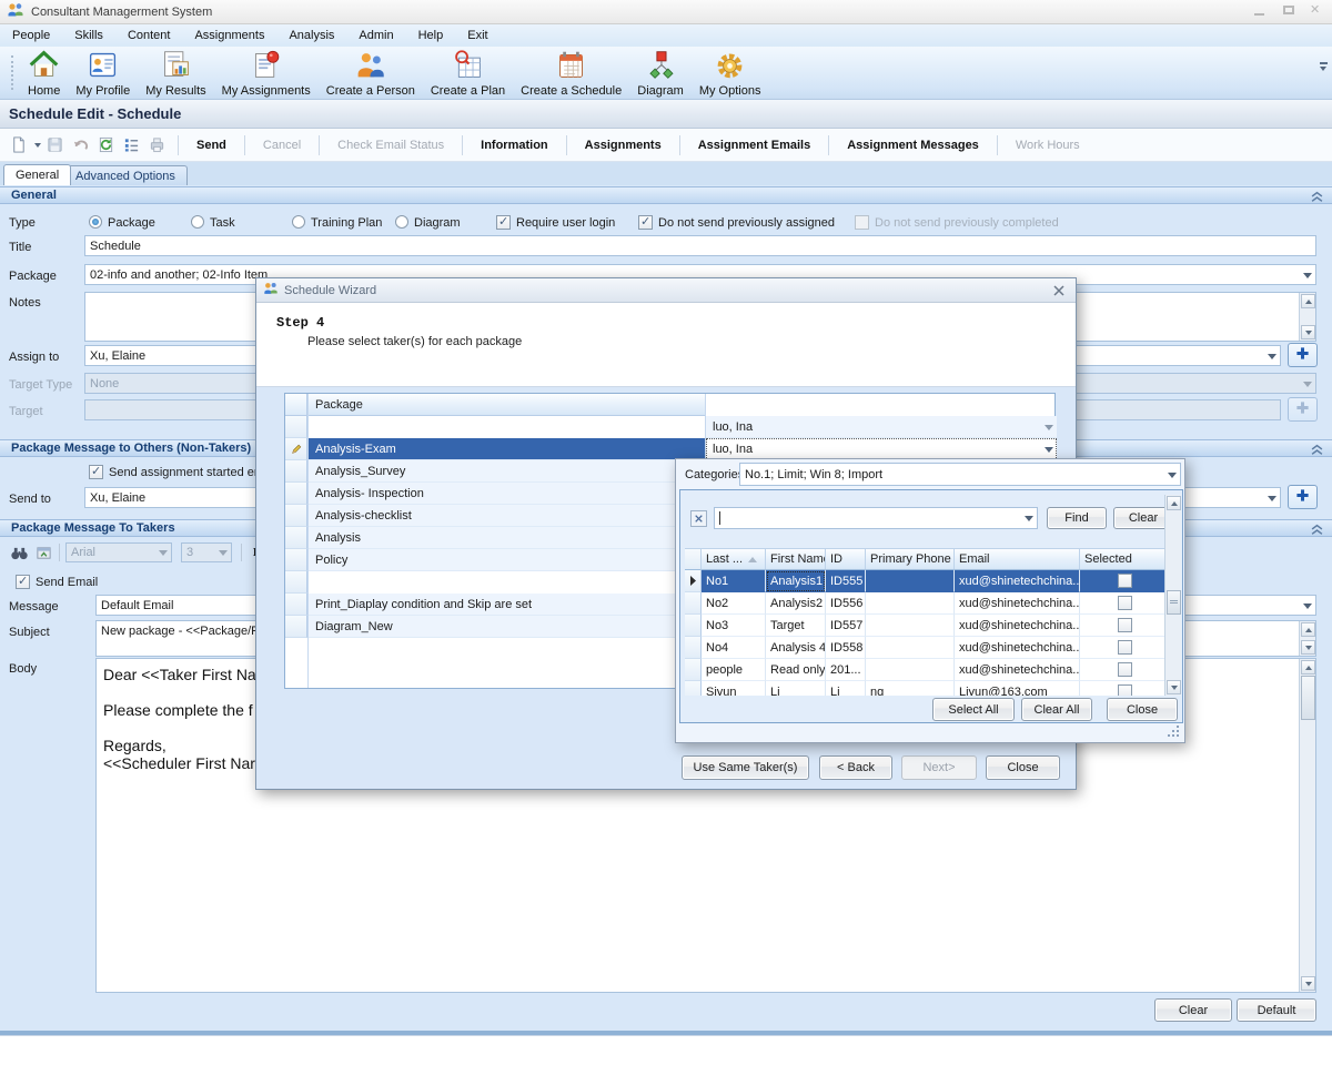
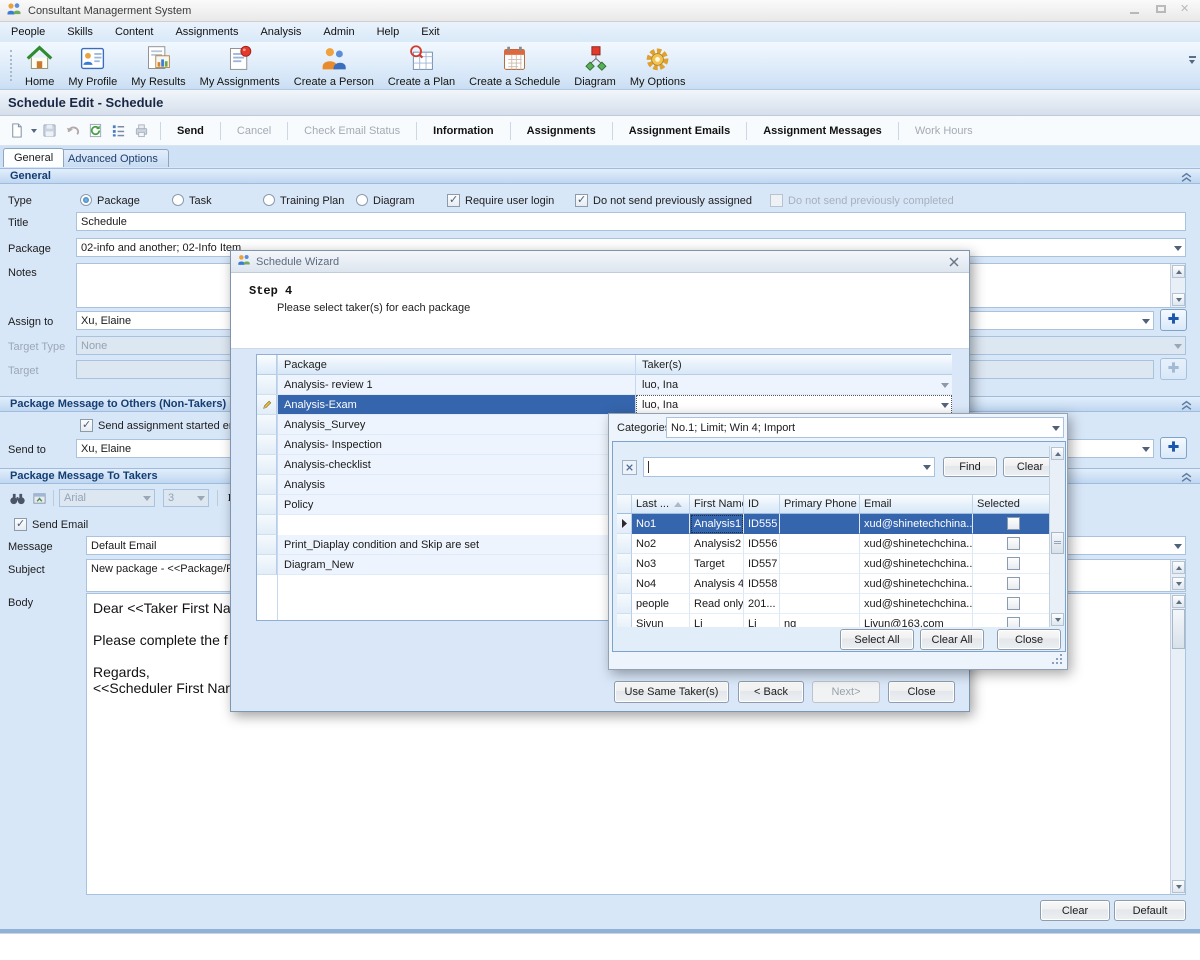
  Consultant Managerment System
  ✕
  People
  Skills
  Content
  Assignments
  Analysis
  Admin
  Help
  Exit
  Home
  My Profile
  My Results
  My Assignments
  Create a Person
  Create a Plan
  Create a Schedule
  Diagram
  My Options
  Schedule Edit - Schedule
  Send
  Cancel
  Check Email Status
  Information
  Assignments
  Assignment Emails
  Assignment Messages
  Work Hours
  General
  Advanced Options
  General
  Type
  Package
  Task
  Training Plan
  Diagram
  ✓
  Require user login
  ✓
  Do not send previously assigned
  Do not send previously completed
  Title
  Schedule
  Package
  02-info and another; 02-Info Item
  Notes
  Assign to
  Xu, Elaine
  Target Type
  None
  Target
  Package Message to Others (Non-Takers)
  ✓
  Send assignment started e
  Send to
  Xu, Elaine
  Package Message To Takers
  Arial
  3
  ✓
  Send Email
  Message
  Default Email
  Subject
  New package - <<Package/
  Body
  Dear <<Taker First Na
  Please complete the f
  Regards,
  <<Scheduler First Nar
  Clear
  Default
  Schedule Wizard
  Step 4
  Please select taker(s) for each package
  Package
+ Taker(s)
+ Analysis- review 1
  luo, Ina
  Analysis-Exam
  luo, Ina
  Analysis_Survey
  Analysis- Inspection
  Analysis-checklist
  Analysis
  Policy
  Print_Diaplay condition and Skip are set
  Diagram_New
  Use Same Taker(s)
  < Back
  Next>
  Close
  Categorie
- No.1; Limit; Win 8; Import
+ No.1; Limit; Win 4; Import
  Find
  Clear
  Last ...
  First Nam
  ID
  Primary Phone
  Email
  Selected
  No1
  Analysis1
  ID555
  xud@shinetechchina..
  No2
  Analysis2
  ID556
  xud@shinetechchina..
  No3
  Target
  ID557
  xud@shinetechchina..
  No4
  Analysis 4
  ID558
  xud@shinetechchina..
  people
  Read only
  201...
  xud@shinetechchina..
  Siyun
  Li
  Li
  ng
  Liyun@163.com
  Select All
  Clear All
  Close
